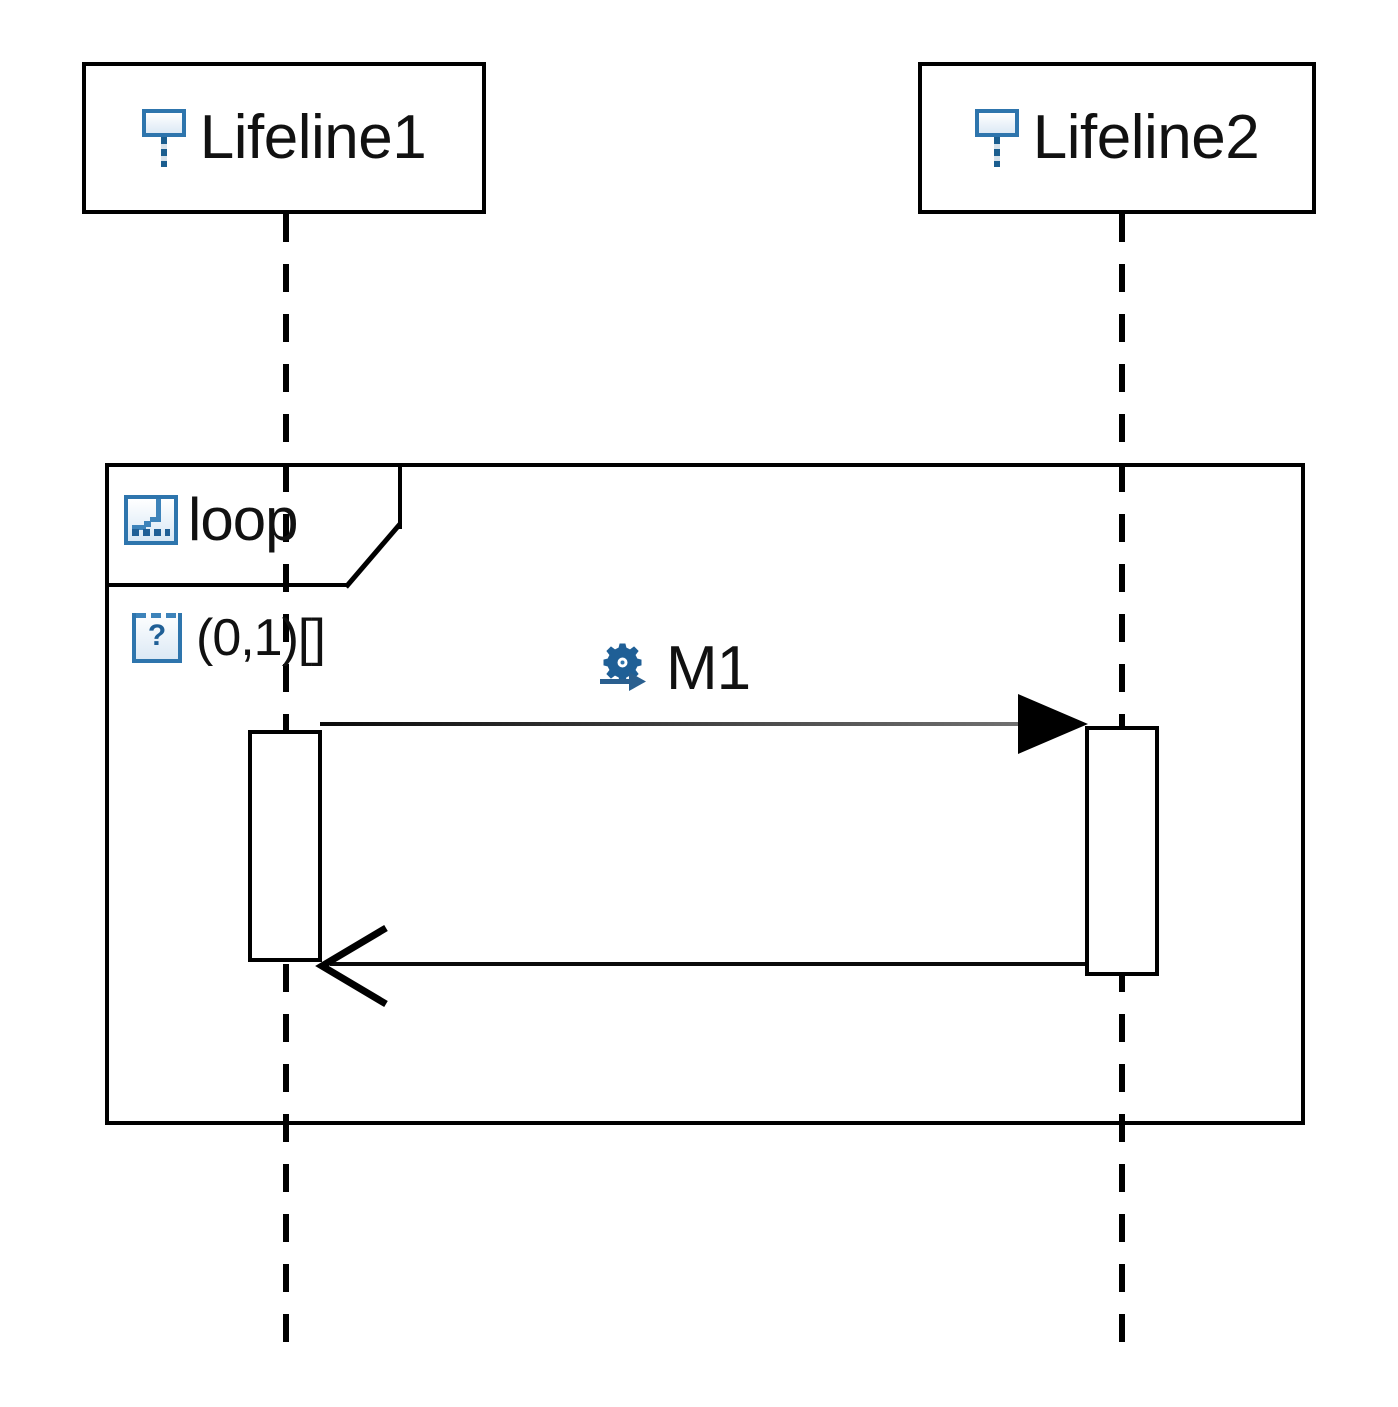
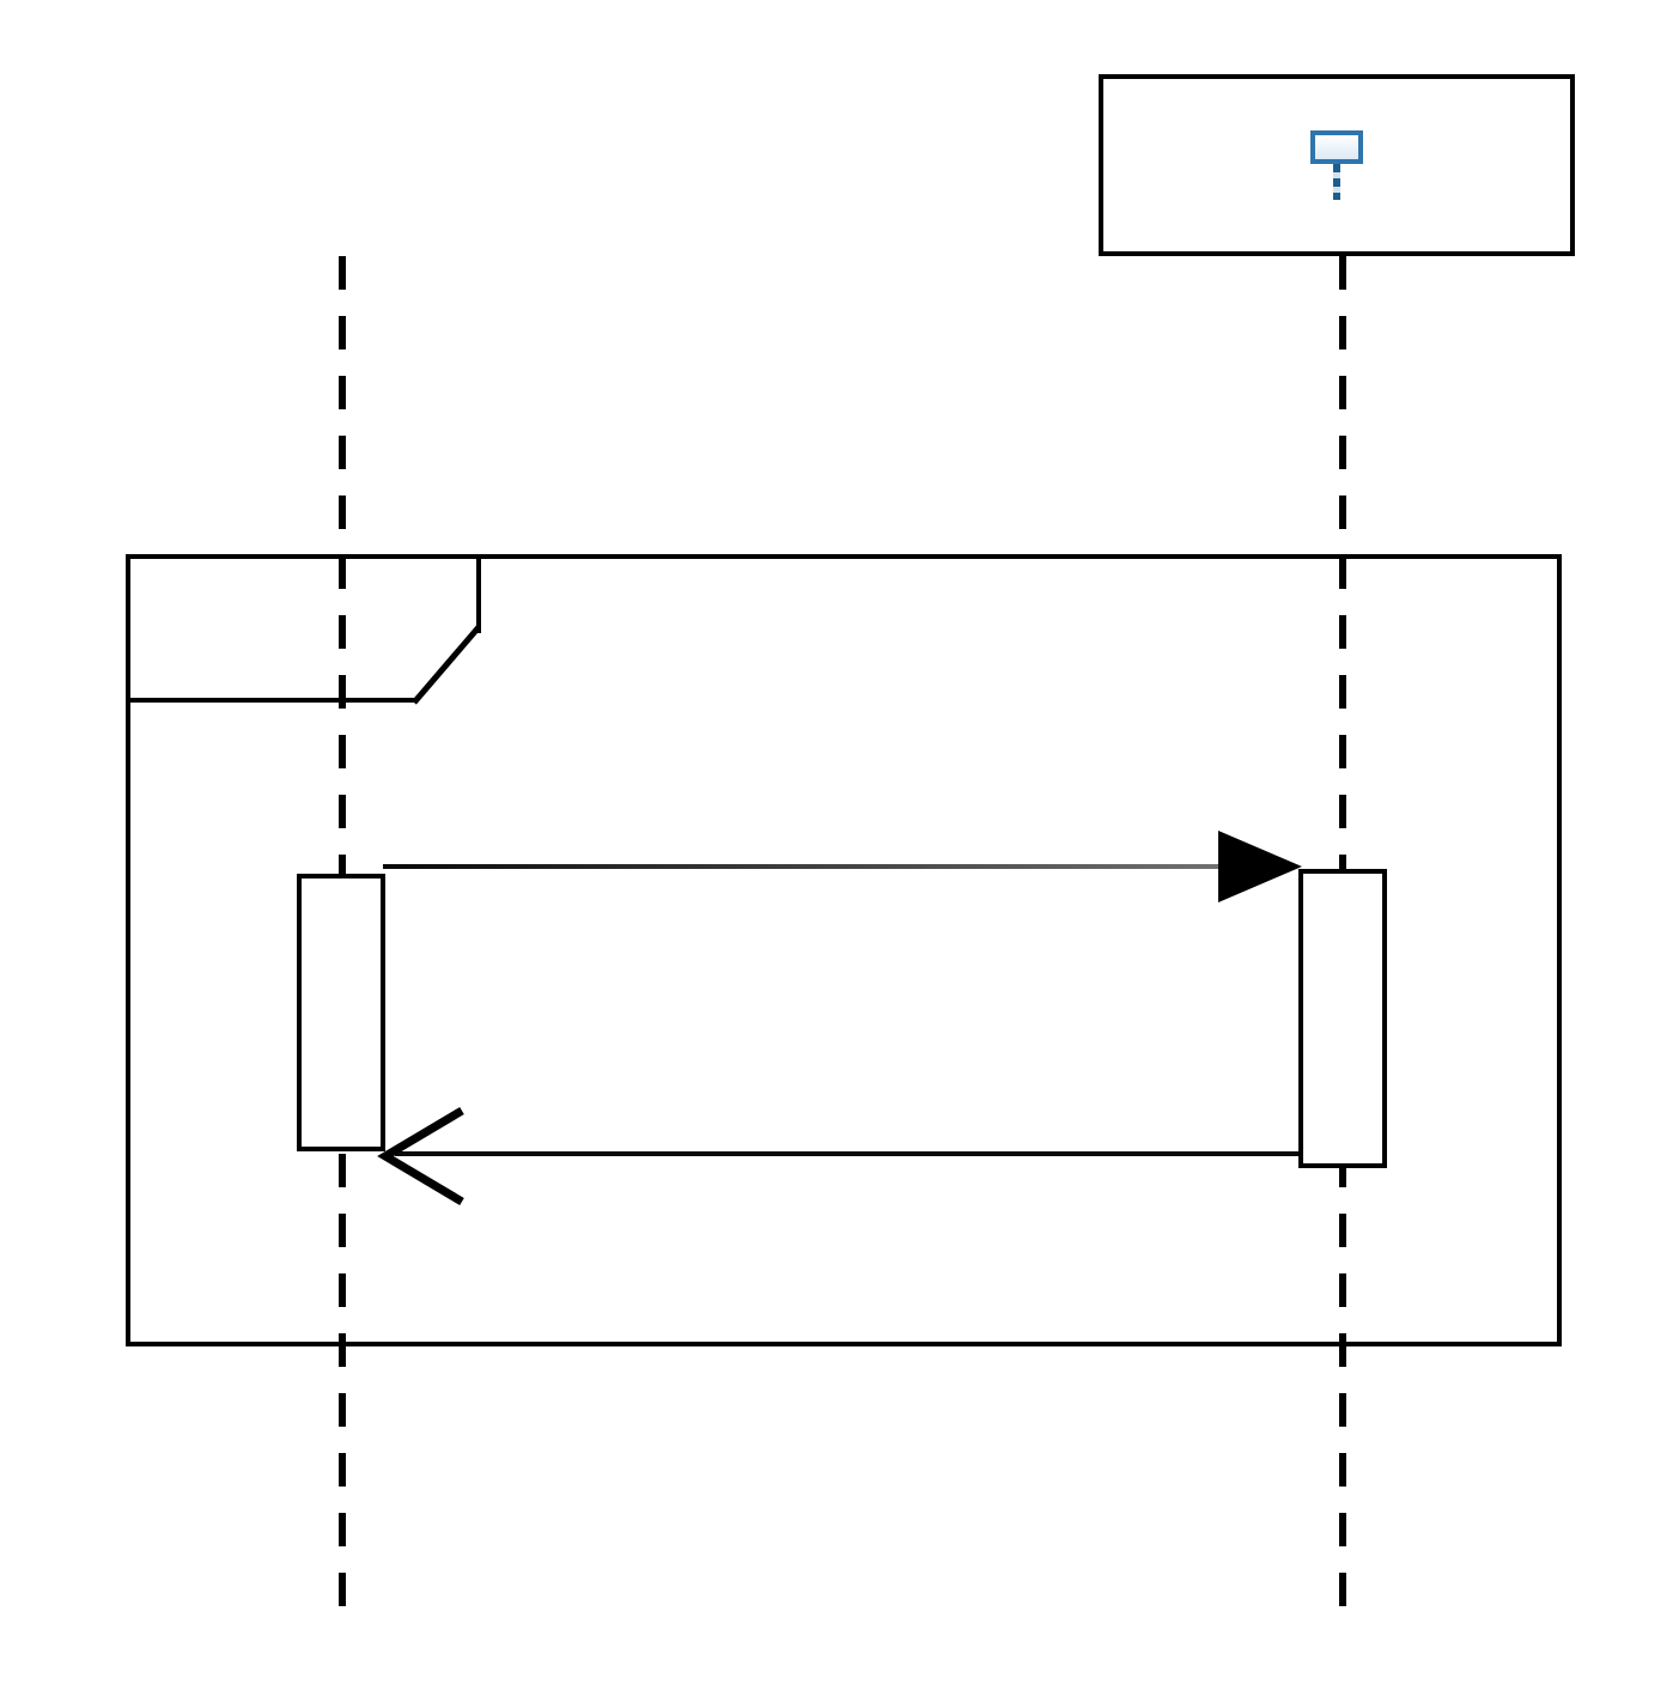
- Lifeline1
- Lifeline2
- loop
- ?
- (0,1)[]
- M1
